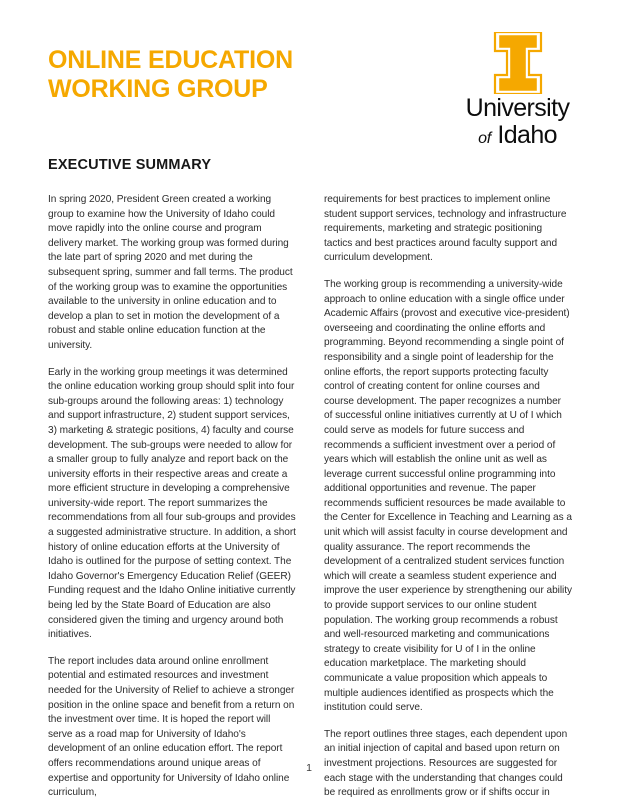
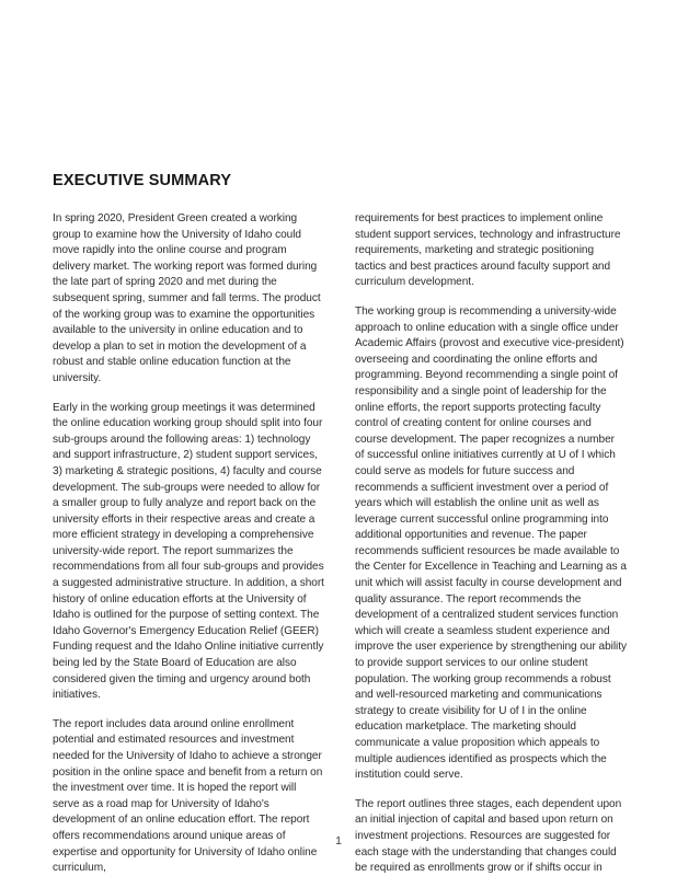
- ONLINE EDUCATION
- WORKING GROUP
- University
- of Idaho
  EXECUTIVE SUMMARY
- In spring 2020, President Green created a working group to examine how the University of Idaho could move rapidly into the online course and program delivery market. The working group was formed during the late part of spring 2020 and met during the subsequent spring, summer and fall terms. The product of the working group was to examine the opportunities available to the university in online education and to develop a plan to set in motion the development of a robust and stable online education function at the university.
+ In spring 2020, President Green created a working group to examine how the University of Idaho could move rapidly into the online course and program delivery market. The working report was formed during the late part of spring 2020 and met during the subsequent spring, summer and fall terms. The product of the working group was to examine the opportunities available to the university in online education and to develop a plan to set in motion the development of a robust and stable online education function at the university.
- Early in the working group meetings it was determined the online education working group should split into four sub-groups around the following areas: 1) technology and support infrastructure, 2) student support services, 3) marketing & strategic positions, 4) faculty and course development. The sub-groups were needed to allow for a smaller group to fully analyze and report back on the university efforts in their respective areas and create a more efficient structure in developing a comprehensive university-wide report. The report summarizes the recommendations from all four sub-groups and provides a suggested administrative structure. In addition, a short history of online education efforts at the University of Idaho is outlined for the purpose of setting context. The Idaho Governor's Emergency Education Relief (GEER) Funding request and the Idaho Online initiative currently being led by the State Board of Education are also considered given the timing and urgency around both initiatives.
+ Early in the working group meetings it was determined the online education working group should split into four sub-groups around the following areas: 1) technology and support infrastructure, 2) student support services, 3) marketing & strategic positions, 4) faculty and course development. The sub-groups were needed to allow for a smaller group to fully analyze and report back on the university efforts in their respective areas and create a more efficient strategy in developing a comprehensive university-wide report. The report summarizes the recommendations from all four sub-groups and provides a suggested administrative structure. In addition, a short history of online education efforts at the University of Idaho is outlined for the purpose of setting context. The Idaho Governor's Emergency Education Relief (GEER) Funding request and the Idaho Online initiative currently being led by the State Board of Education are also considered given the timing and urgency around both initiatives.
- The report includes data around online enrollment potential and estimated resources and investment needed for the University of Relief to achieve a stronger position in the online space and benefit from a return on the investment over time. It is hoped the report will serve as a road map for University of Idaho's development of an online education effort. The report offers recommendations around unique areas of expertise and opportunity for University of Idaho online curriculum,
+ The report includes data around online enrollment potential and estimated resources and investment needed for the University of Idaho to achieve a stronger position in the online space and benefit from a return on the investment over time. It is hoped the report will serve as a road map for University of Idaho's development of an online education effort. The report offers recommendations around unique areas of expertise and opportunity for University of Idaho online curriculum,
  requirements for best practices to implement online student support services, technology and infrastructure requirements, marketing and strategic positioning tactics and best practices around faculty support and curriculum development.
  The working group is recommending a university-wide approach to online education with a single office under Academic Affairs (provost and executive vice-president) overseeing and coordinating the online efforts and programming. Beyond recommending a single point of responsibility and a single point of leadership for the online efforts, the report supports protecting faculty control of creating content for online courses and course development. The paper recognizes a number of successful online initiatives currently at U of I which could serve as models for future success and recommends a sufficient investment over a period of years which will establish the online unit as well as leverage current successful online programming into additional opportunities and revenue. The paper recommends sufficient resources be made available to the Center for Excellence in Teaching and Learning as a unit which will assist faculty in course development and quality assurance. The report recommends the development of a centralized student services function which will create a seamless student experience and improve the user experience by strengthening our ability to provide support services to our online student population. The working group recommends a robust and well-resourced marketing and communications strategy to create visibility for U of I in the online education marketplace. The marketing should communicate a value proposition which appeals to multiple audiences identified as prospects which the institution could serve.
  The report outlines three stages, each dependent upon an initial injection of capital and based upon return on investment projections. Resources are suggested for each stage with the understanding that changes could be required as enrollments grow or if shifts occur in
  1
